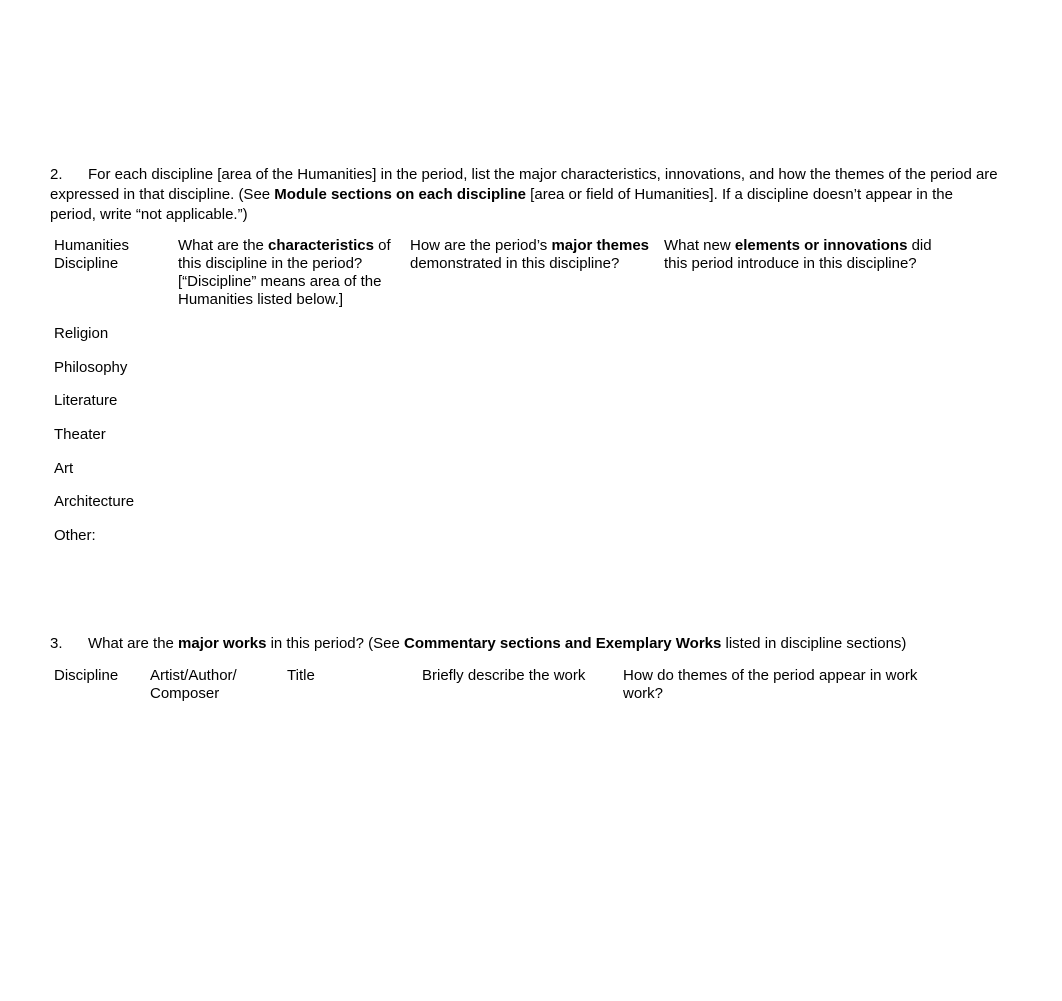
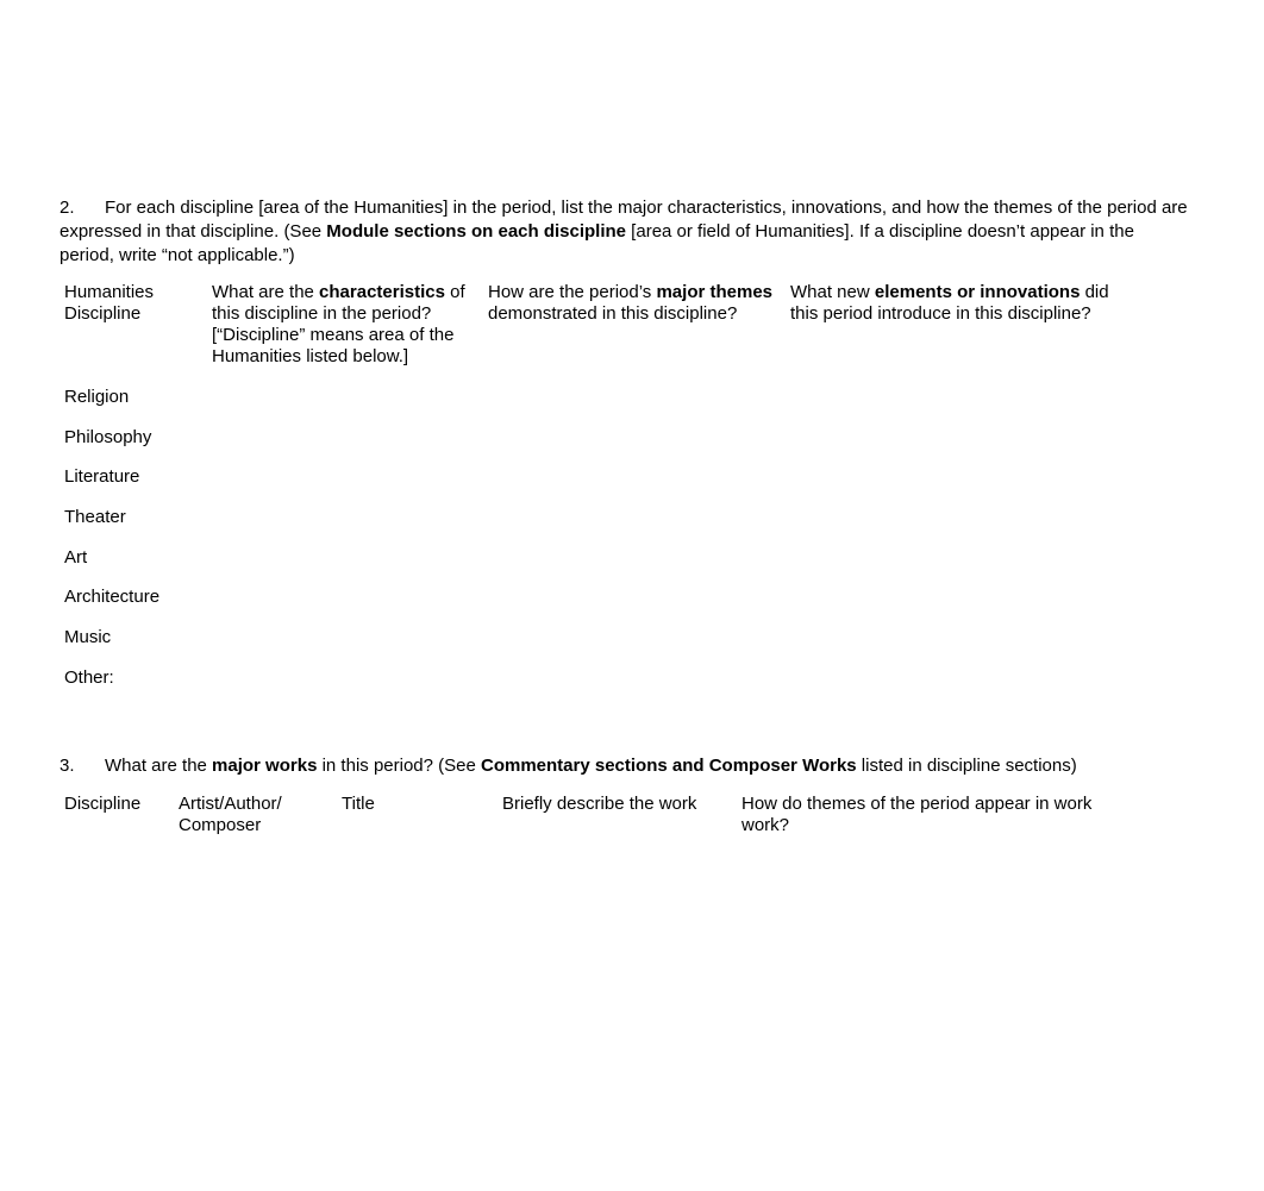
  2. For each discipline [area of the Humanities] in the period, list the major characteristics, innovations, and how the themes of the period are expressed in that discipline. (See Module sections on each discipline [area or field of Humanities]. If a discipline doesn’t appear in the period, write “not applicable.”)
  Humanities Discipline	What are the characteristics of this discipline in the period? [“Discipline” means area of the Humanities listed below.]	How are the period’s major themes demonstrated in this discipline?	What new elements or innovations did this period introduce in this discipline?
  Religion
  Philosophy
  Literature
  Theater
  Art
  Architecture
+ Music
  Other:
- 3. What are the major works in this period? (See Commentary sections and Exemplary Works listed in discipline sections)
+ 3. What are the major works in this period? (See Commentary sections and Composer Works listed in discipline sections)
  Discipline	Artist/Author/ Composer	Title	Briefly describe the work	How do themes of the period appear in work work?
